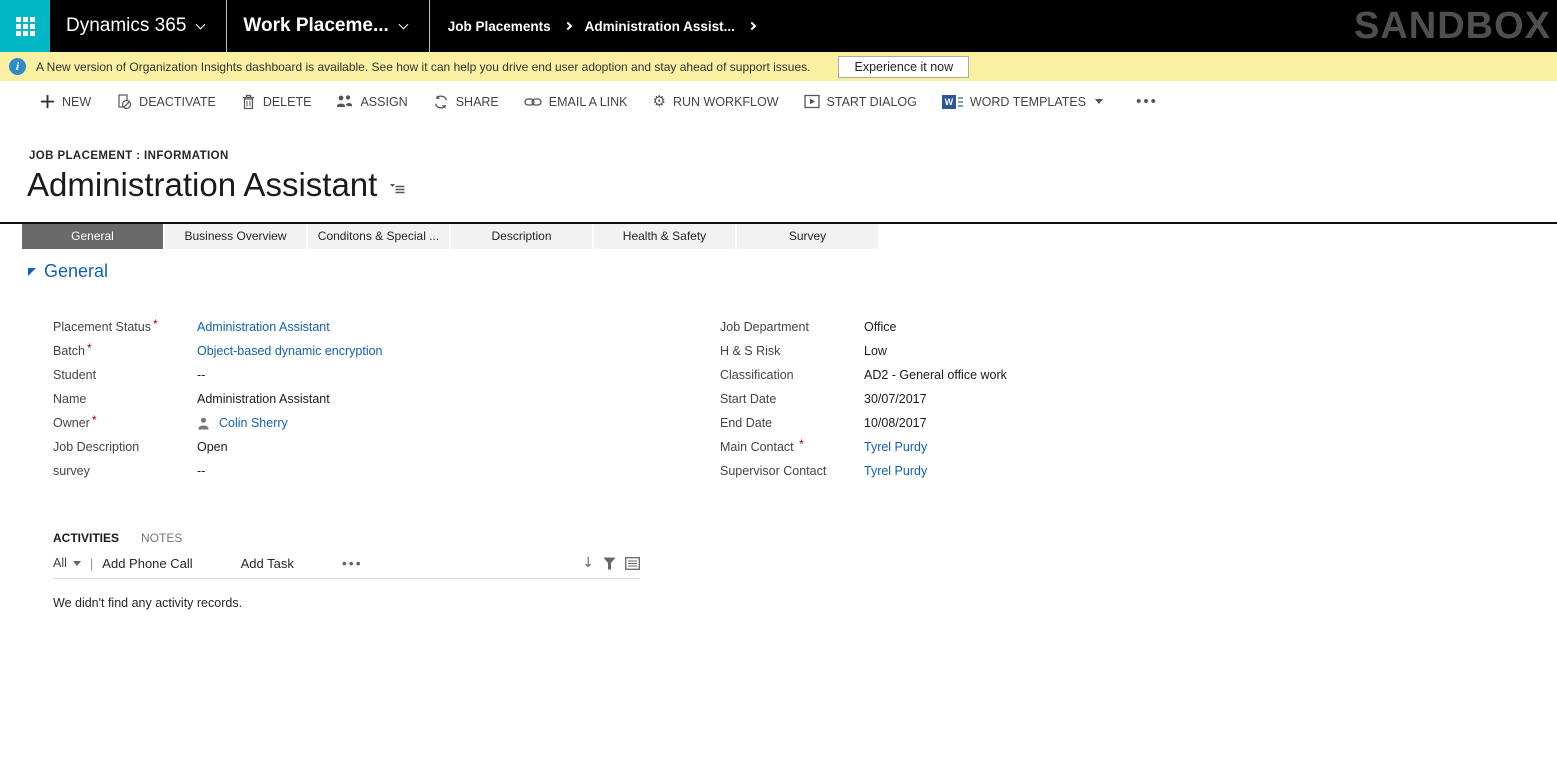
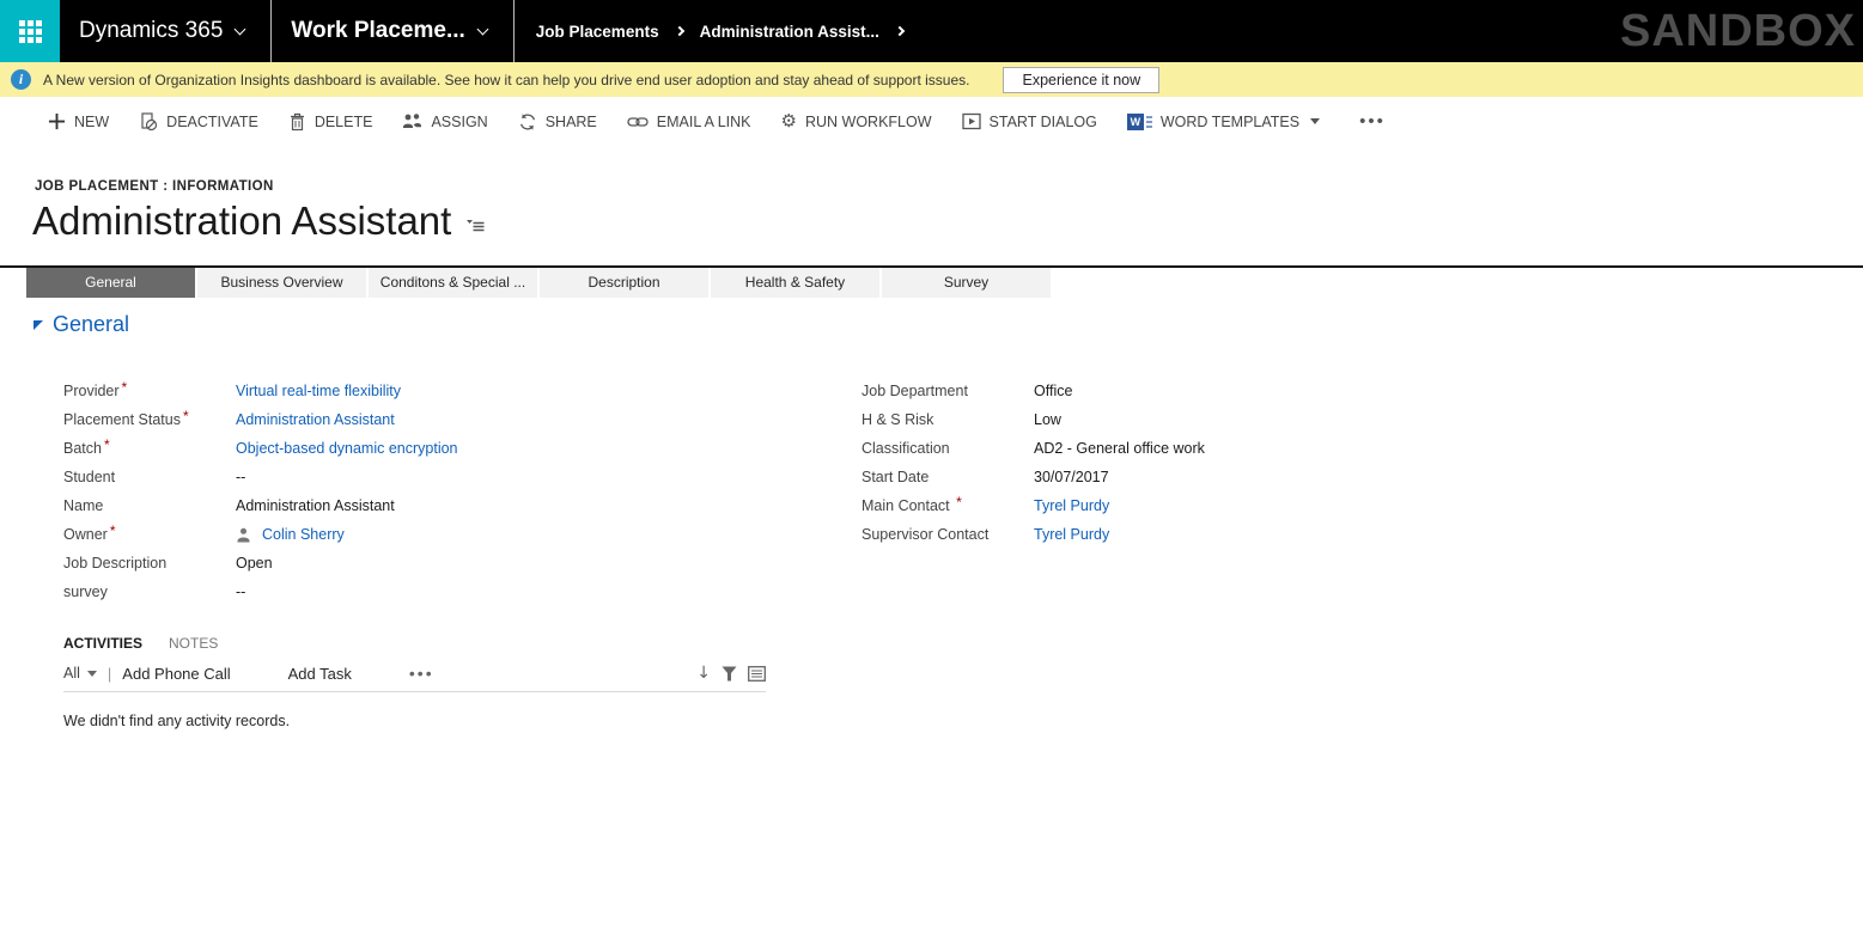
  Dynamics 365
  Work Placeme...
  Job Placements
  Administration Assist...
  SANDBOX
  i
  A New version of Organization Insights dashboard is available. See how it can help you drive end user adoption and stay ahead of support issues.
  Experience it now
  NEW
  DEACTIVATE
  DELETE
  ASSIGN
  SHARE
  EMAIL A LINK
  ⚙
  RUN WORKFLOW
  START DIALOG
  W
  WORD TEMPLATES
  •••
  JOB PLACEMENT : INFORMATION
  Administration Assistant
  General
  Business Overview
  Conditons & Special ...
  Description
  Health & Safety
  Survey
  General
+ Provider *
+ Virtual real-time flexibility
  Placement Status *
  Administration Assistant
  Batch *
  Object-based dynamic encryption
  Student
  --
  Name
  Administration Assistant
  Owner *
  Colin Sherry
  Job Description
  Open
  survey
  --
  Job Department
  Office
  H & S Risk
  Low
  Classification
  AD2 - General office work
  Start Date
  30/07/2017
- End Date
- 10/08/2017
  Main Contact *
  Tyrel Purdy
  Supervisor Contact
  Tyrel Purdy
  ACTIVITIES
  NOTES
  All
  |
  Add Phone Call
  Add Task
  •••
  ↓
  We didn't find any activity records.
